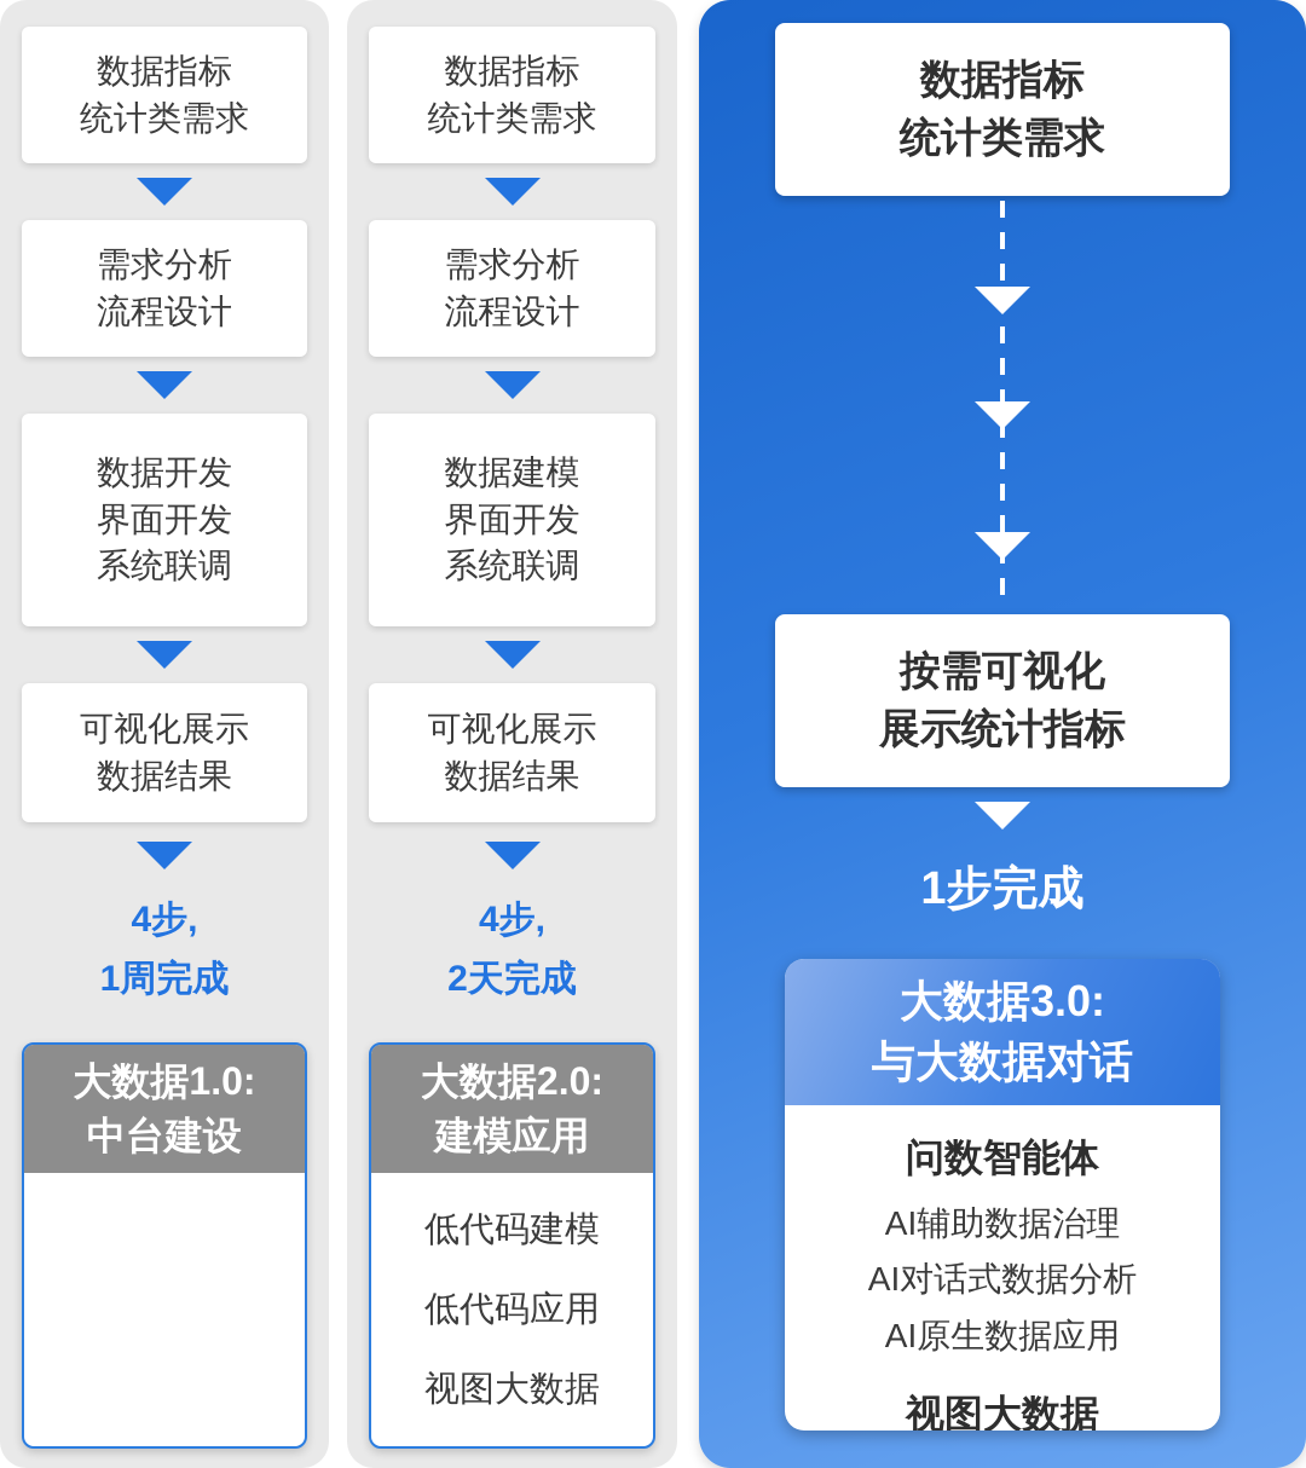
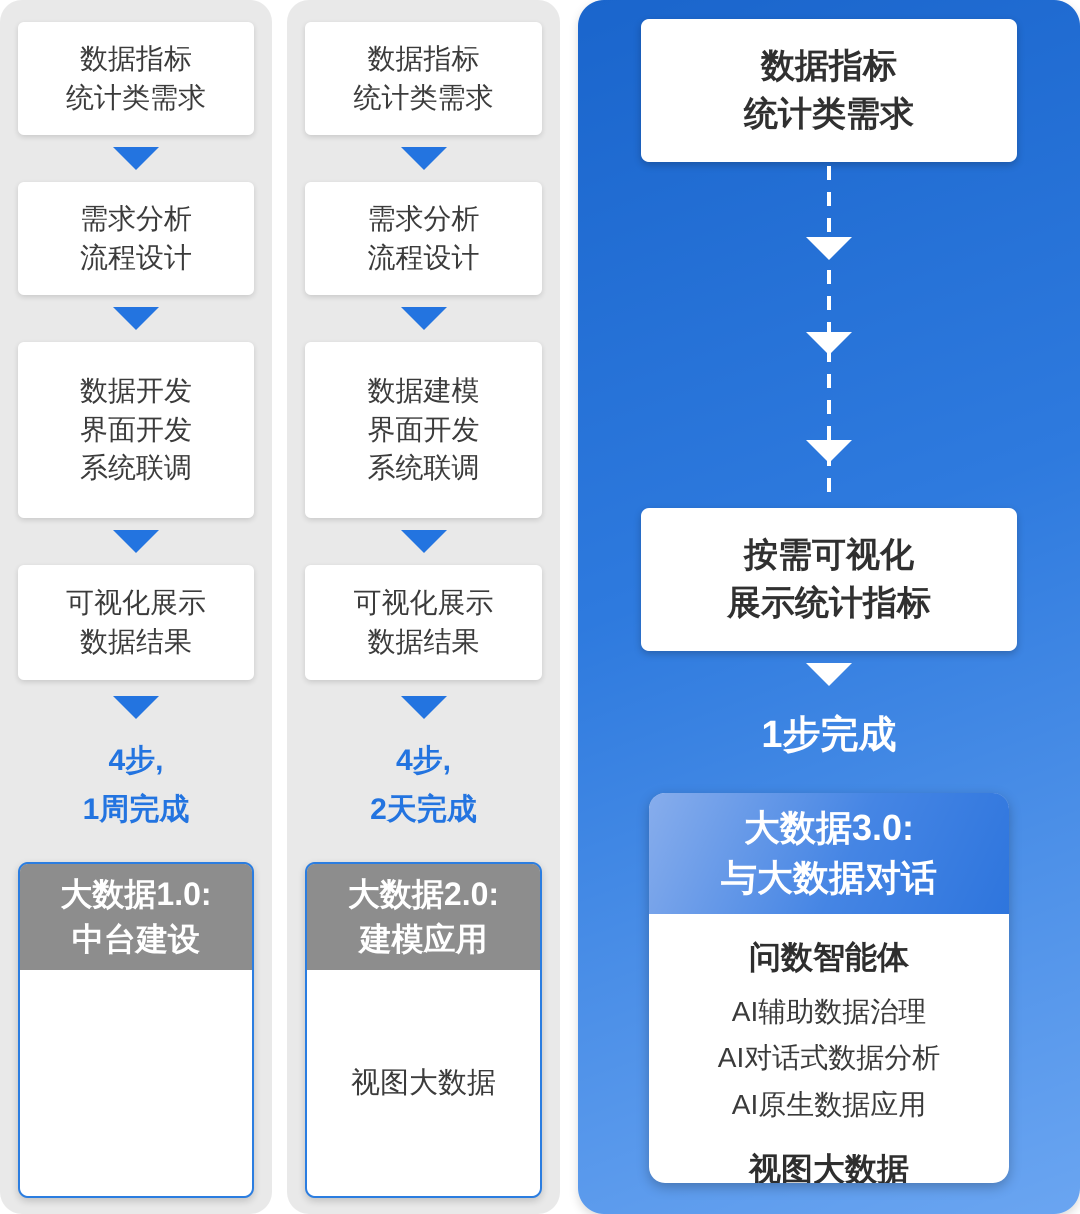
  数据指标
  统计类需求
  需求分析
  流程设计
  数据开发
  界面开发
  系统联调
  可视化展示
  数据结果
  4步,
  1周完成
  大数据1.0:
  中台建设
  数据指标
  统计类需求
  需求分析
  流程设计
  数据建模
  界面开发
  系统联调
  可视化展示
  数据结果
  4步,
  2天完成
  大数据2.0:
  建模应用
- 低代码建模
- 低代码应用
  视图大数据
  数据指标
  统计类需求
  按需可视化
  展示统计指标
  1步完成
  大数据3.0:
  与大数据对话
  问数智能体
  AI辅助数据治理
  AI对话式数据分析
  AI原生数据应用
  视图大数据
